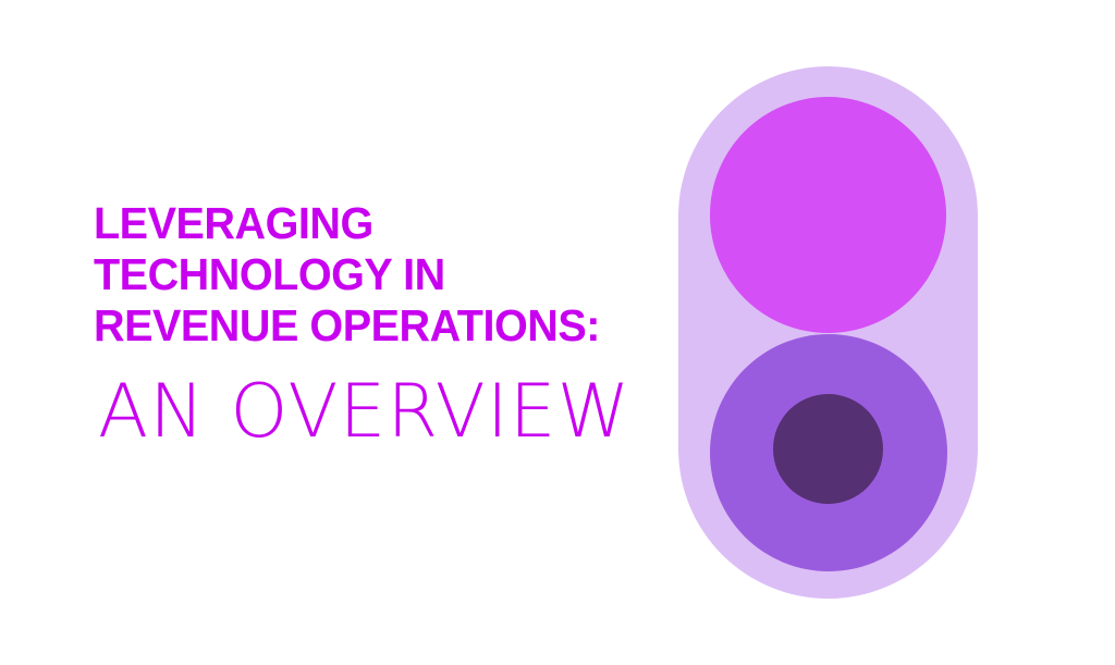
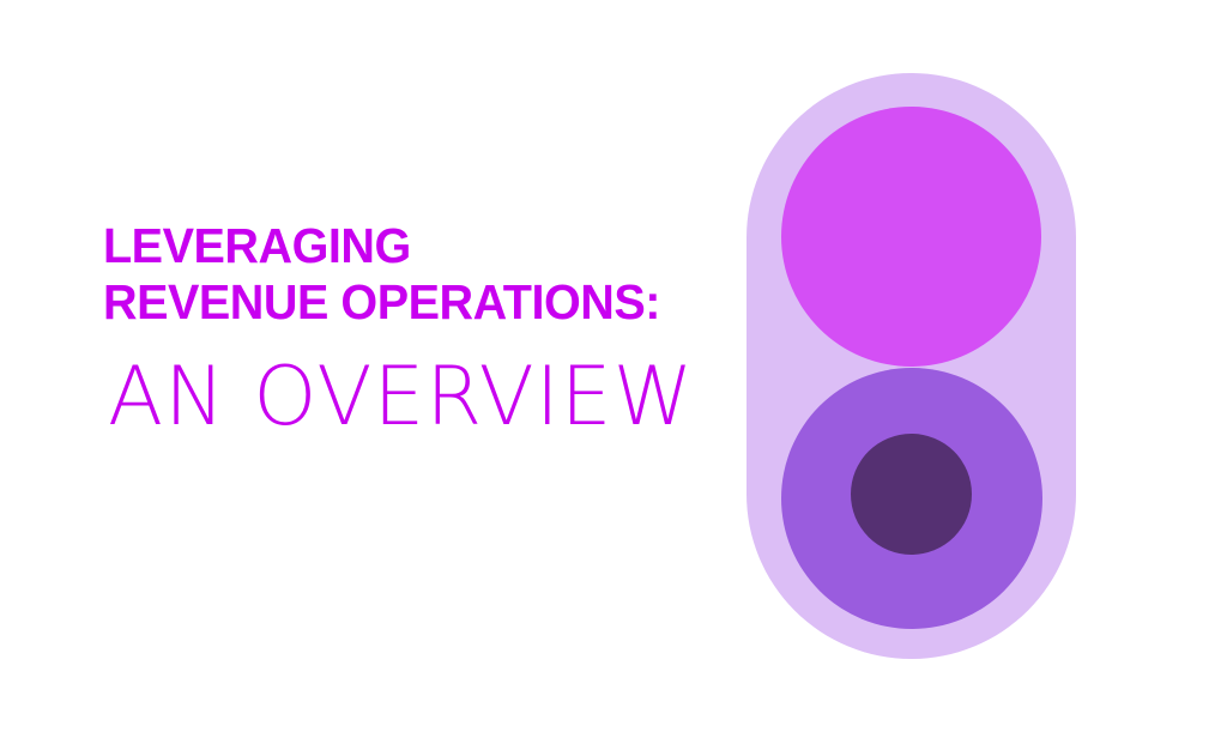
  LEVERAGING
- TECHNOLOGY IN
  REVENUE OPERATIONS:
  AN OVERVIEW
